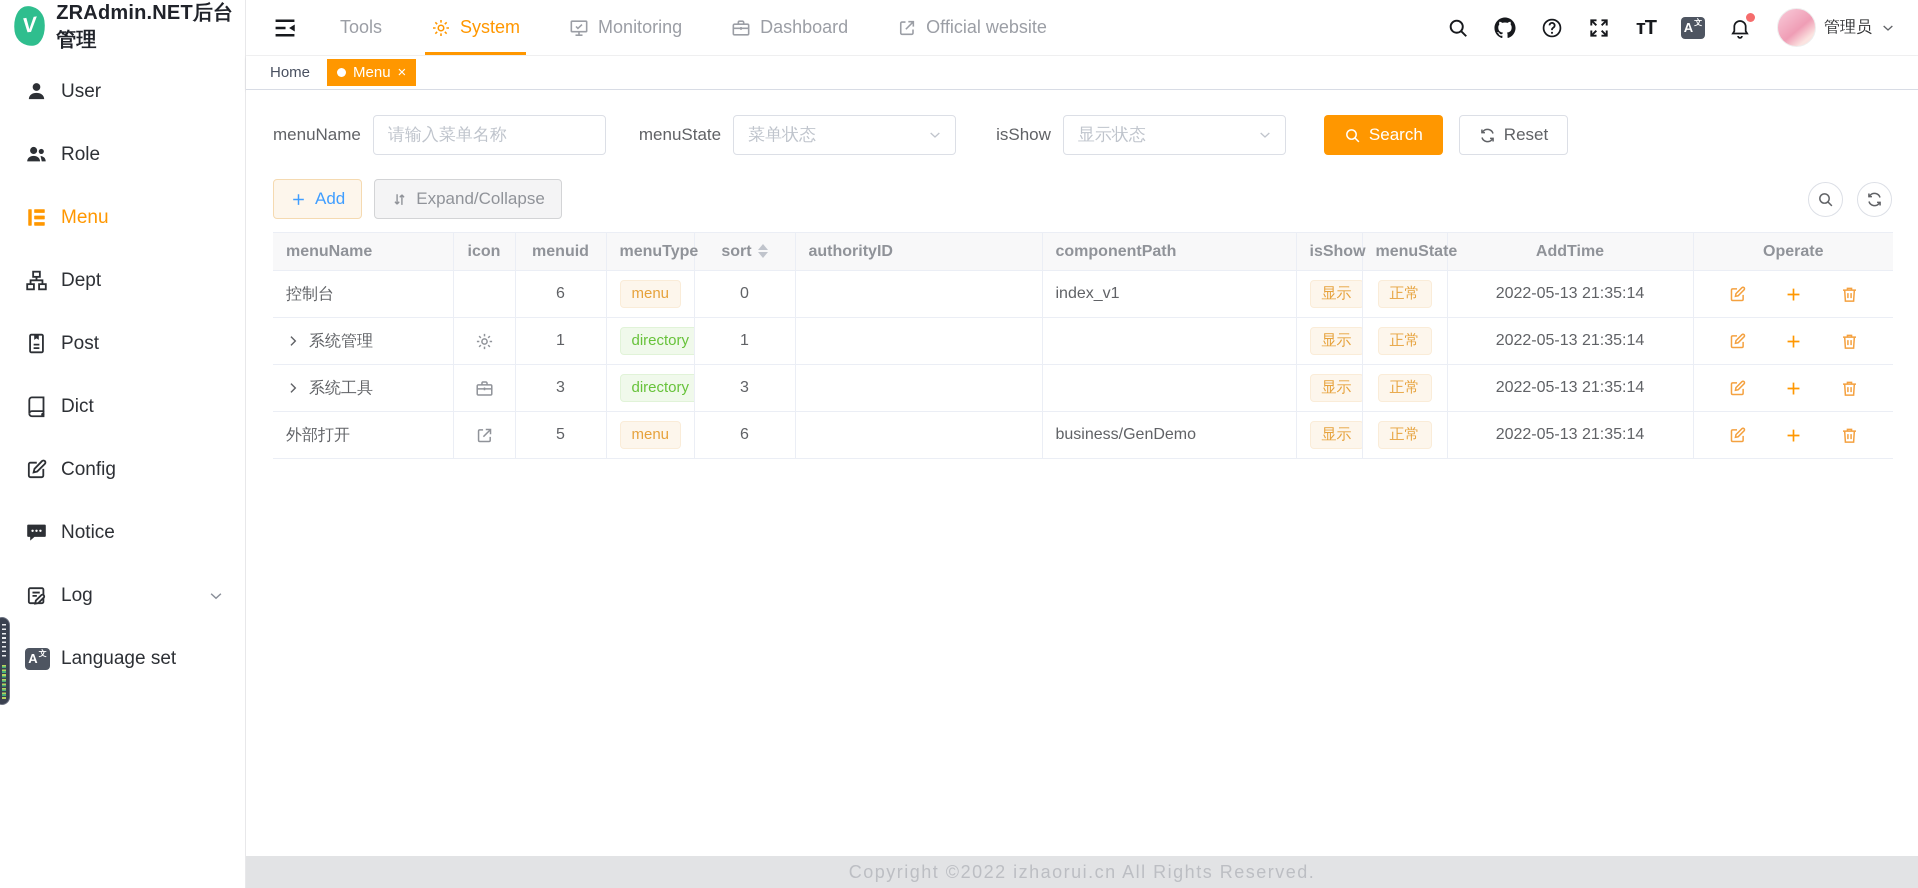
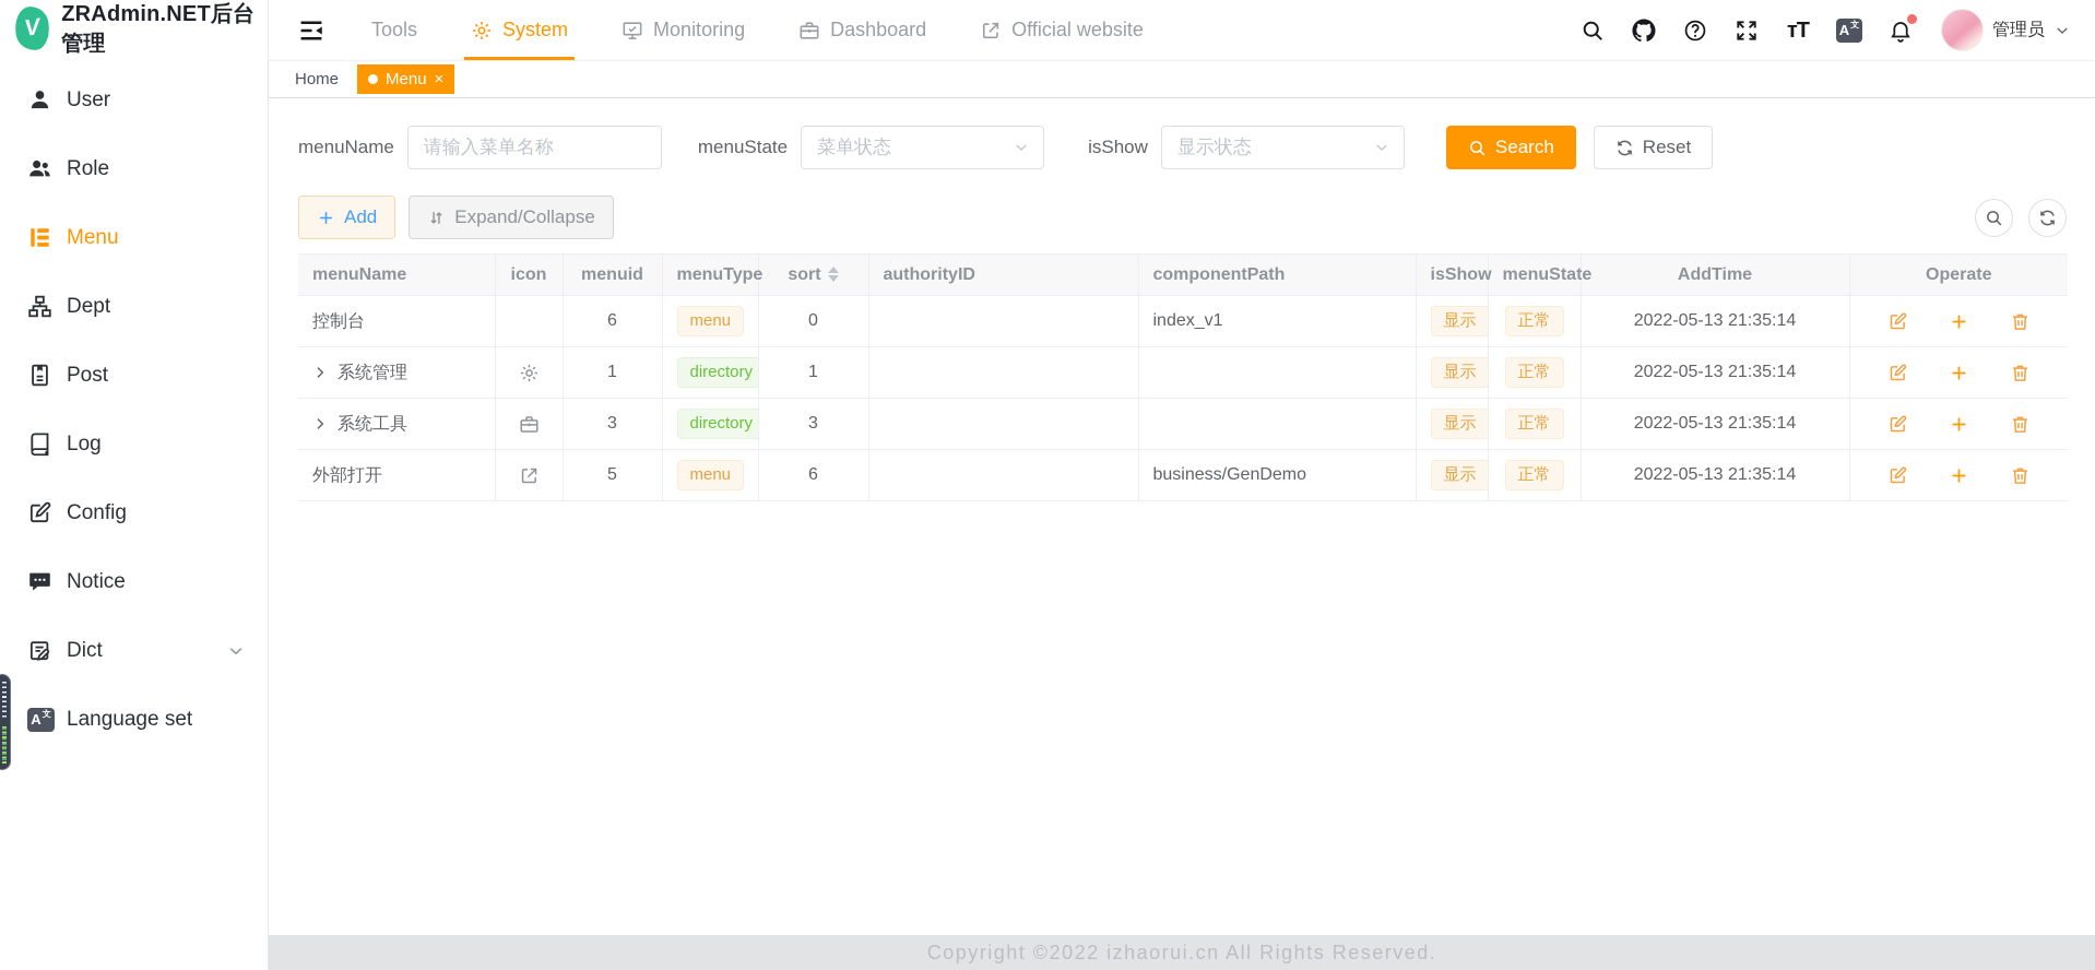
  ZRAdmin.NET后台管理
  User
  Role
  Menu
  Dept
  Post
- Dict
+ Log
  Config
  Notice
- Log
+ Dict
  A
  文
  Language set
  Tools
  System
  Monitoring
  Dashboard
  Official website
  тT
  A
  文
  管理员
  Home
  Menu
  ×
  menuName
  请输入菜单名称
  menuState
  菜单状态
  isShow
  显示状态
  Search
  Reset
  Add
  Expand/Collapse
  menuName	icon	menuid	menuType	sort	authorityID	componentPath	isShow	menuState	AddTime	Operate
  控制台		6	menu	0		index_v1	显示	正常	2022-05-13 21:35:14
  系统管理		1	directory	1			显示	正常	2022-05-13 21:35:14
  系统工具		3	directory	3			显示	正常	2022-05-13 21:35:14
  外部打开		5	menu	6		business/GenDemo	显示	正常	2022-05-13 21:35:14
  Copyright ©2022 izhaorui.cn All Rights Reserved.
